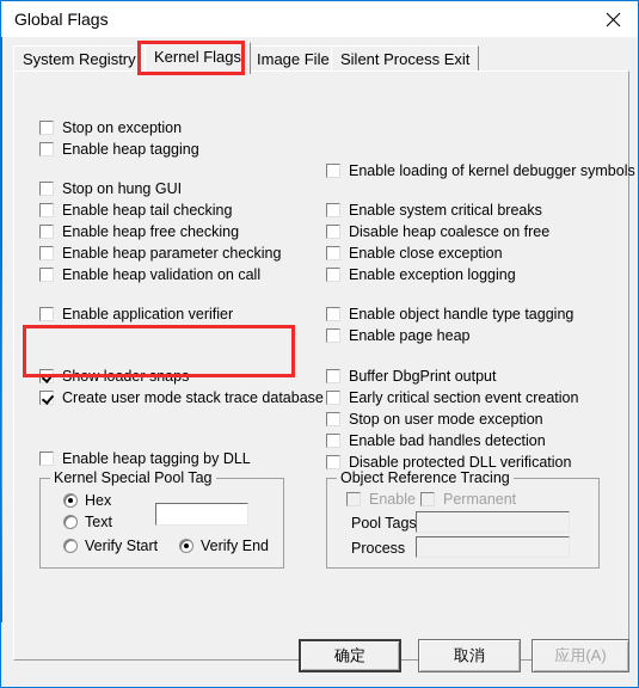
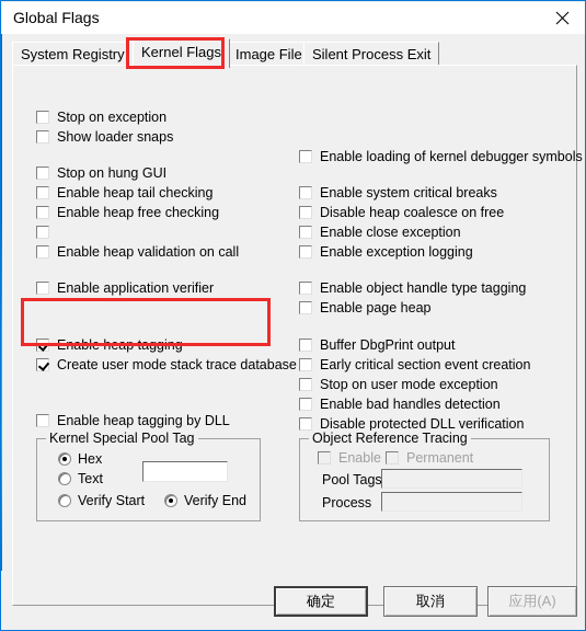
  Global Flags
  System Registry
  Kernel Flags
  Image File
  Silent Process Exit
  Stop on exception
- Enable heap tagging
+ Show loader snaps
  Stop on hung GUI
  Enable heap tail checking
  Enable heap free checking
- Enable heap parameter checking
  Enable heap validation on call
  Enable application verifier
- Show loader snaps
+ Enable heap tagging
  Create user mode stack trace database
  Enable heap tagging by DLL
  Enable loading of kernel debugger symbols
  Enable system critical breaks
  Disable heap coalesce on free
  Enable close exception
  Enable exception logging
  Enable object handle type tagging
  Enable page heap
  Buffer DbgPrint output
  Early critical section event creation
  Stop on user mode exception
  Enable bad handles detection
  Disable protected DLL verification
  Kernel Special Pool Tag
  Hex
  Text
  Verify Start
  Verify End
  Object Reference Tracing
  Enable
  Permanent
  Pool Tags
  Process
  确定
  取消
  应用(A)
